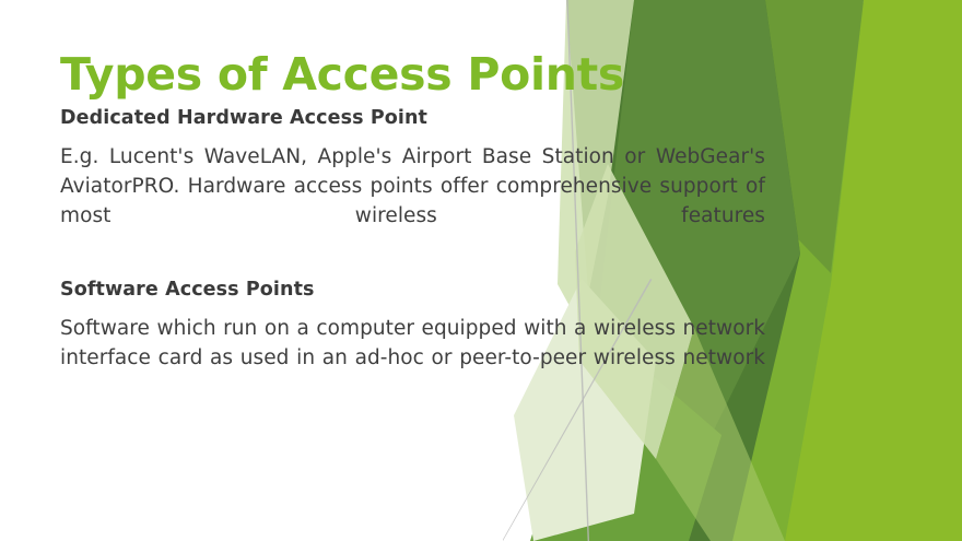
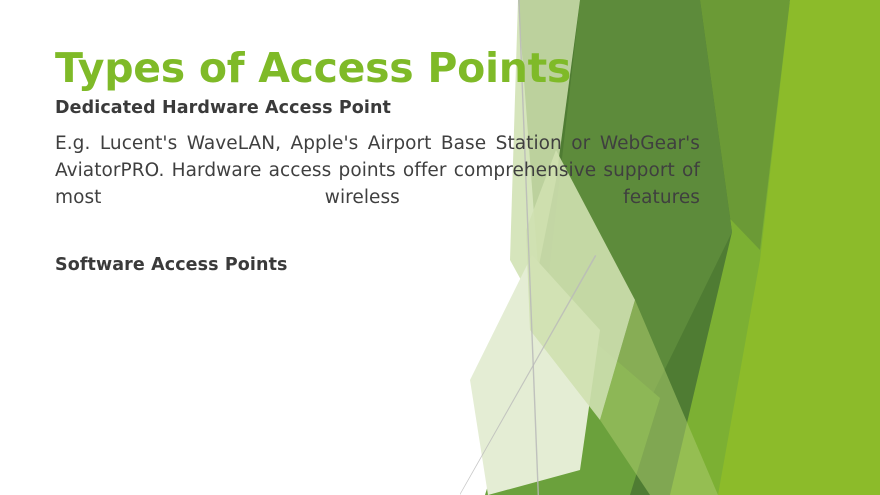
  Types of Access Points
  Dedicated Hardware Access Point
  E.g. Lucent's WaveLAN, Apple's Airport Base Station or WebGear's AviatorPRO. Hardware access points offer comprehensive support of most wireless features
  Software Access Points
- Software which run on a computer equipped with a wireless network interface card as used in an ad-hoc or peer-to-peer wireless network
